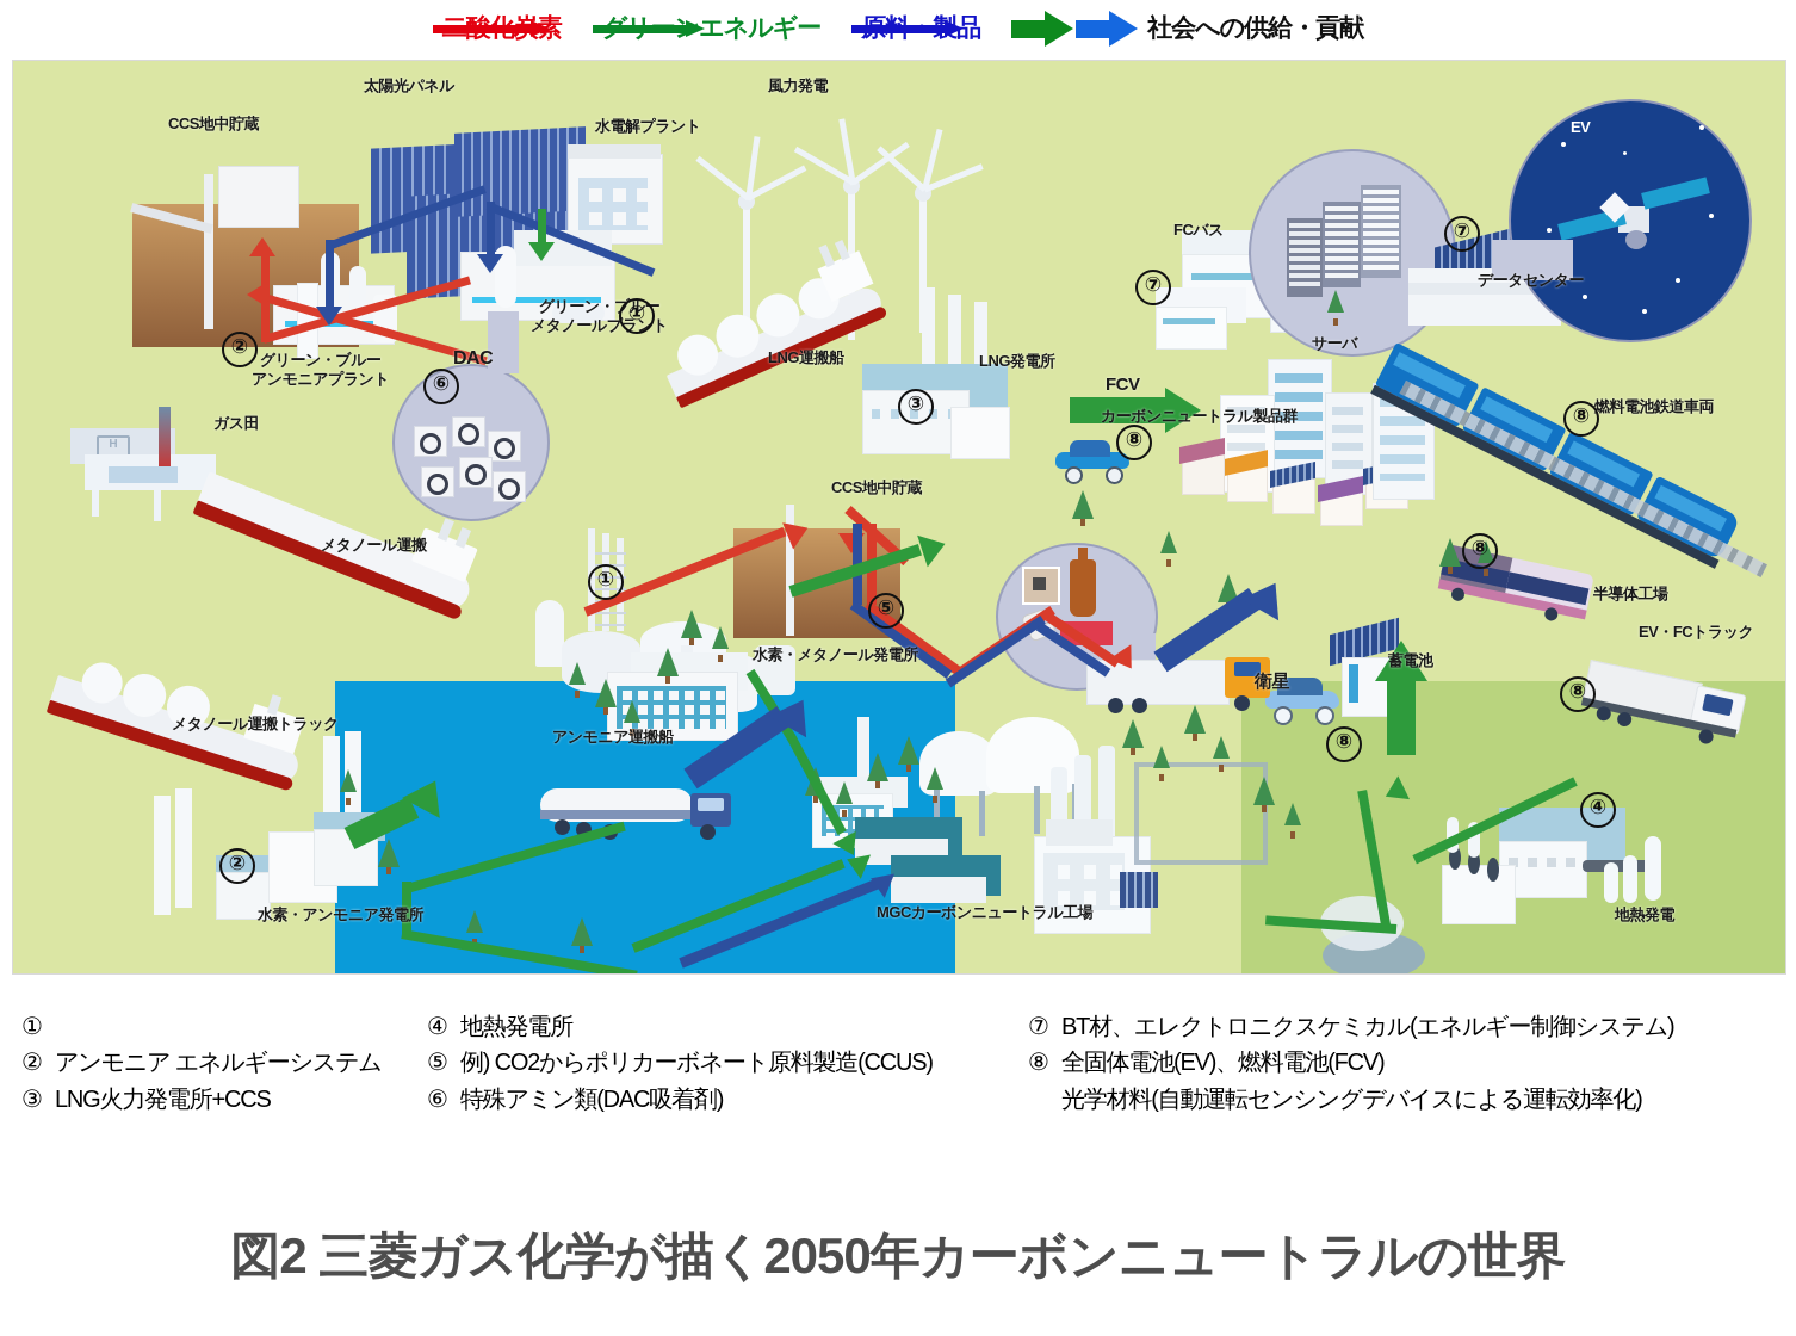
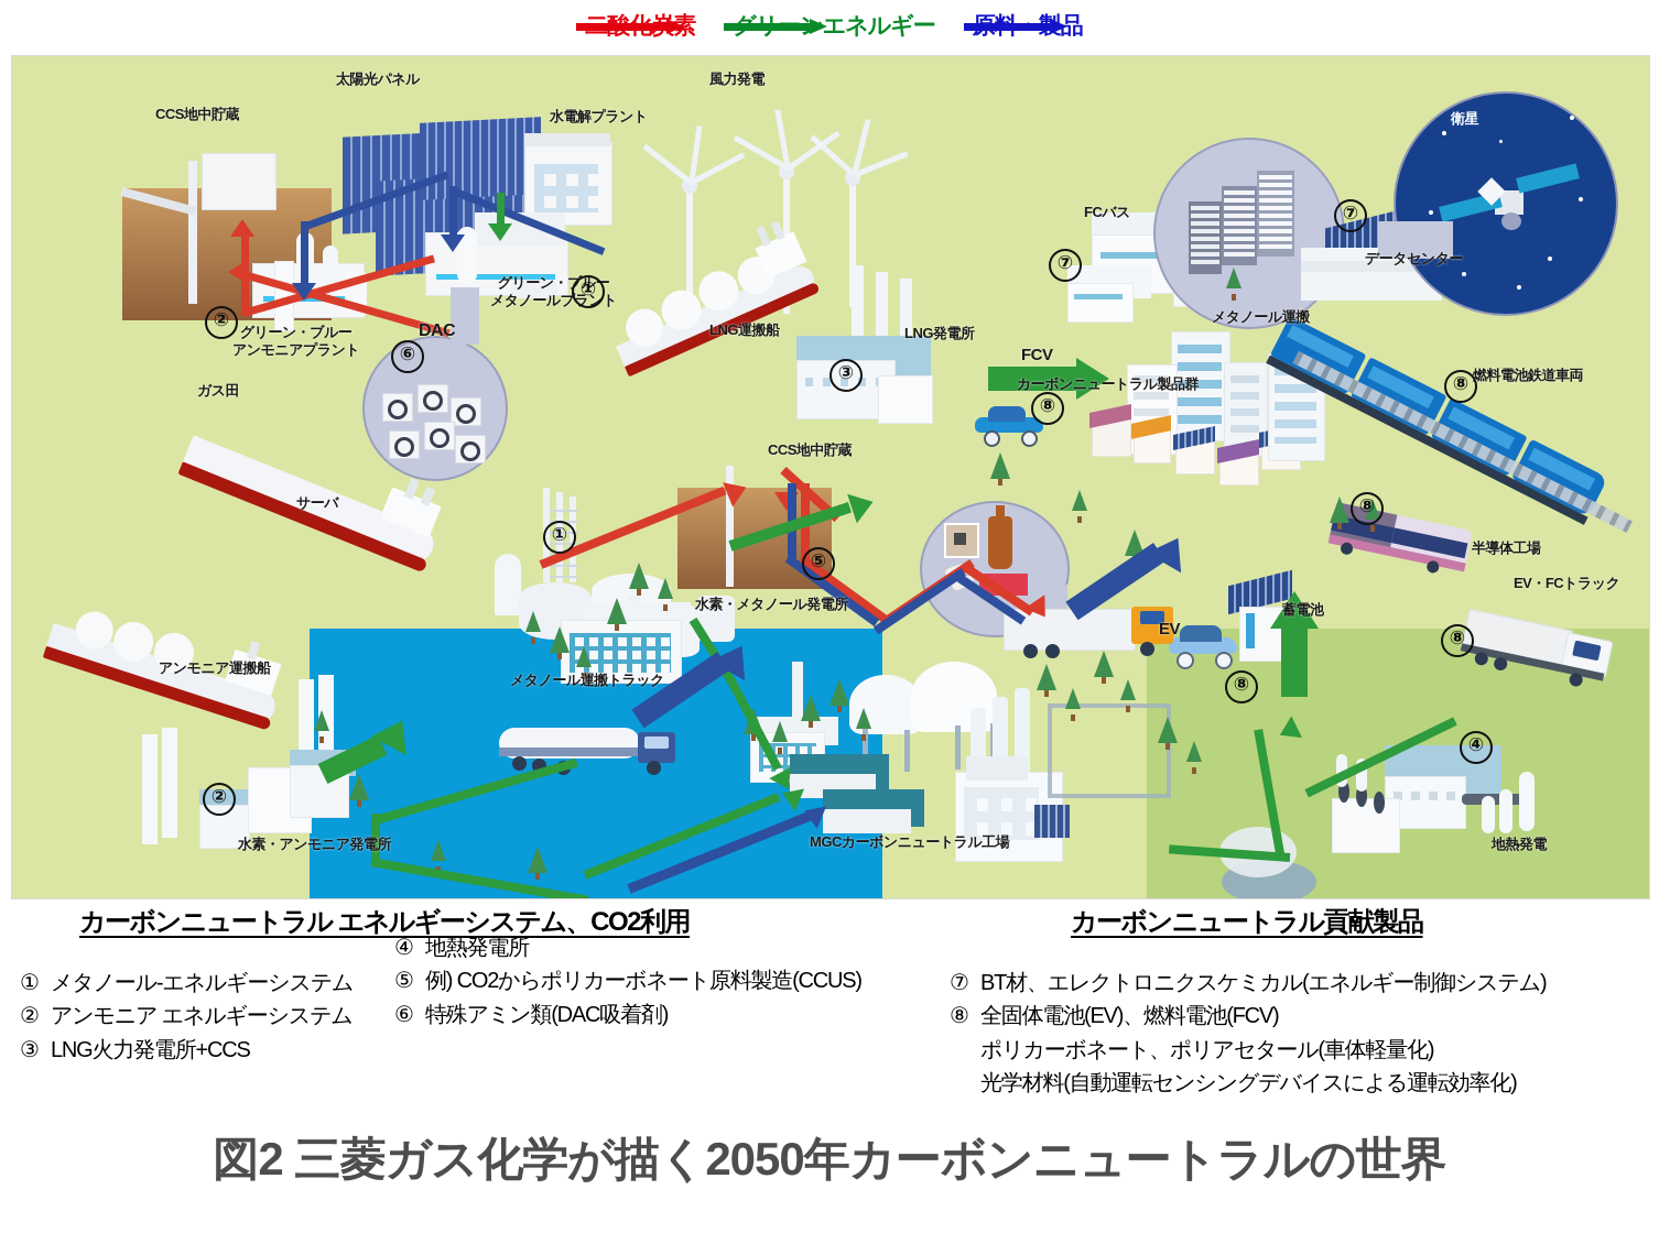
- 社会への供給・貢献
- H
  CCS地中貯蔵
  太陽光パネル
  風力発電
  水電解プラント
  グリーン・ブルー
  アンモニアプラント
  グリーン・ブルー
  メタノールプラント
  DAC
  ガス田
- メタノール運搬
+ サーバ
- メタノール運搬トラック
+ アンモニア運搬船
  LNG運搬船
  LNG発電所
  FCバス
- サーバ
+ メタノール運搬
- EV
+ 衛星
  データセンター
  FCV
  燃料電池鉄道車両
  CCS地中貯蔵
  カーボンニュートラル製品群
  水素・メタノール発電所
- アンモニア運搬船
+ メタノール運搬トラック
  水素・アンモニア発電所
  MGCカーボンニュートラル工場
- 衛星
+ EV
  蓄電池
  半導体工場
  EV・FCトラック
  地熱発電
  ②
  ①
  ⑥
  ③
  ⑦
  ⑦
  ⑧
  ⑧
  ①
  ⑤
  ⑧
  ⑧
  ⑧
  ②
  ④
+ カーボンニュートラル エネルギーシステム、CO2利用
  ①
+ メタノール-エネルギーシステム
  ②
  アンモニア エネルギーシステム
  ③
  LNG火力発電所+CCS
  ④
  地熱発電所
  ⑤
  例) CO2からポリカーボネート原料製造(CCUS)
  ⑥
  特殊アミン類(DAC吸着剤)
+ カーボンニュートラル貢献製品
  ⑦
  BT材、エレクトロニクスケミカル(エネルギー制御システム)
  ⑧
  全固体電池(EV)、燃料電池(FCV)
+ ポリカーボネート、ポリアセタール(車体軽量化)
  光学材料(自動運転センシングデバイスによる運転効率化)
  図2 三菱ガス化学が描く2050年カーボンニュートラルの世界
